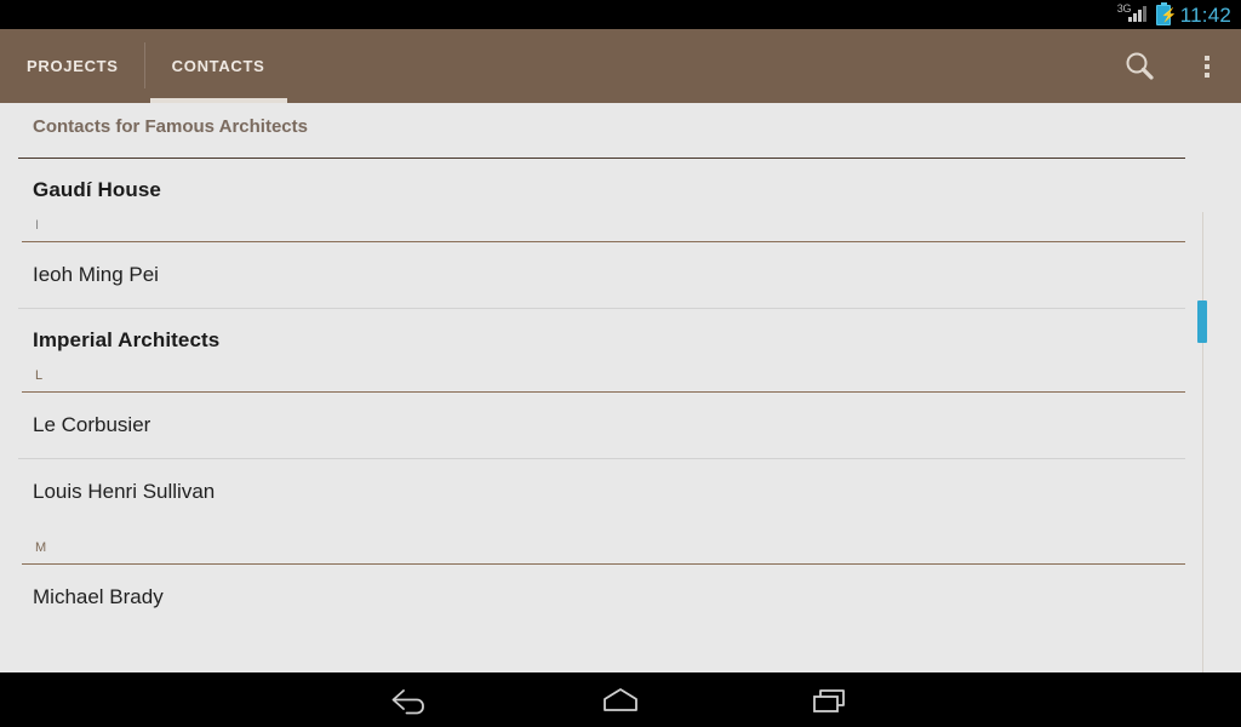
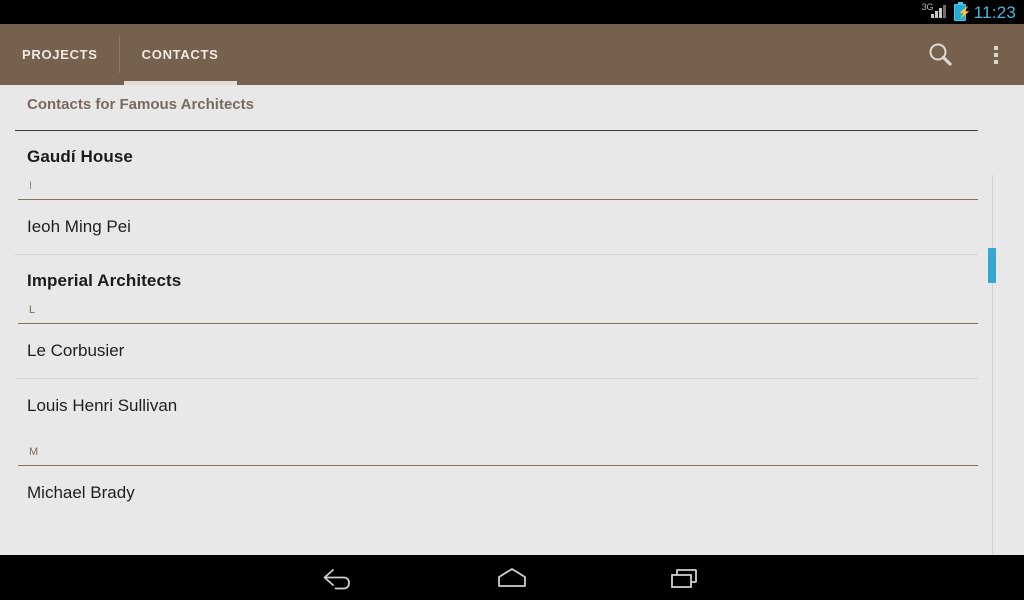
  3G
  ⚡
- 11:42
+ 11:23
  PROJECTS
  CONTACTS
  Contacts for Famous Architects
  Gaudí House
  I
  Ieoh Ming Pei
  Imperial Architects
  L
  Le Corbusier
  Louis Henri Sullivan
  M
  Michael Brady
